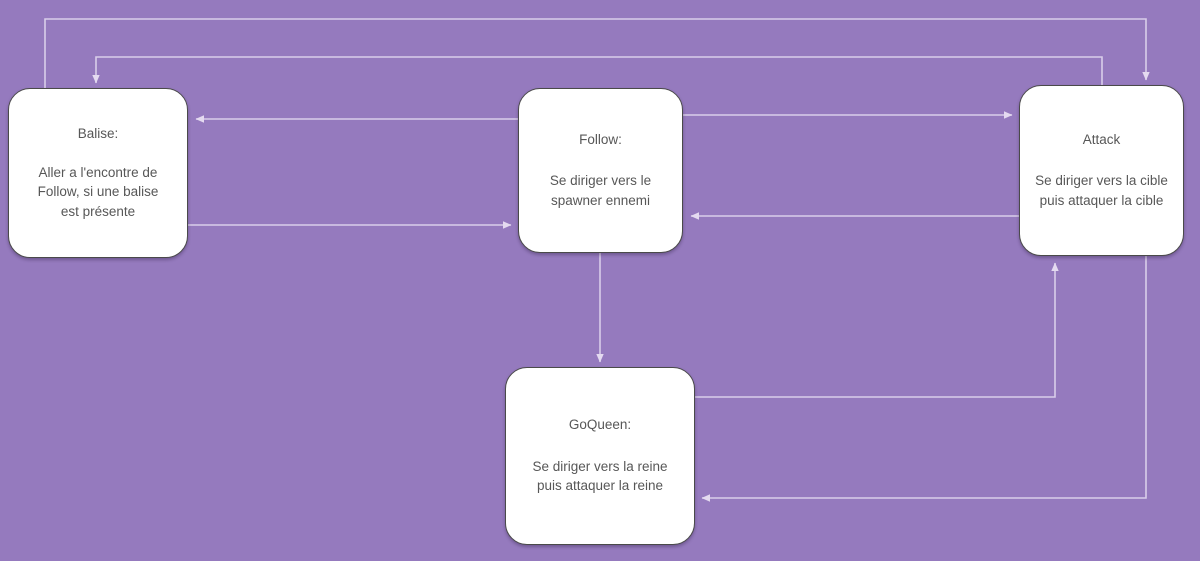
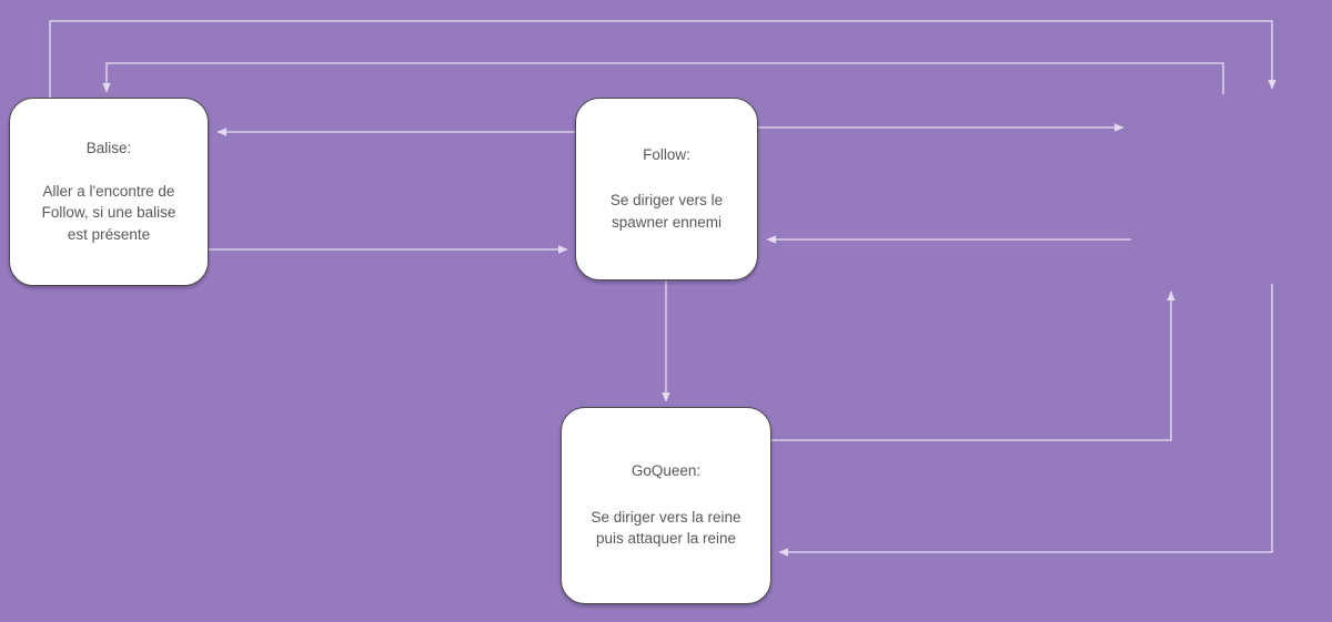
  Balise:
  Aller a l'encontre de
  Follow, si une balise
  est présente
  Follow:
  Se diriger vers le
  spawner ennemi
- Attack
- Se diriger vers la cible
- puis attaquer la cible
  GoQueen:
  Se diriger vers la reine
  puis attaquer la reine
